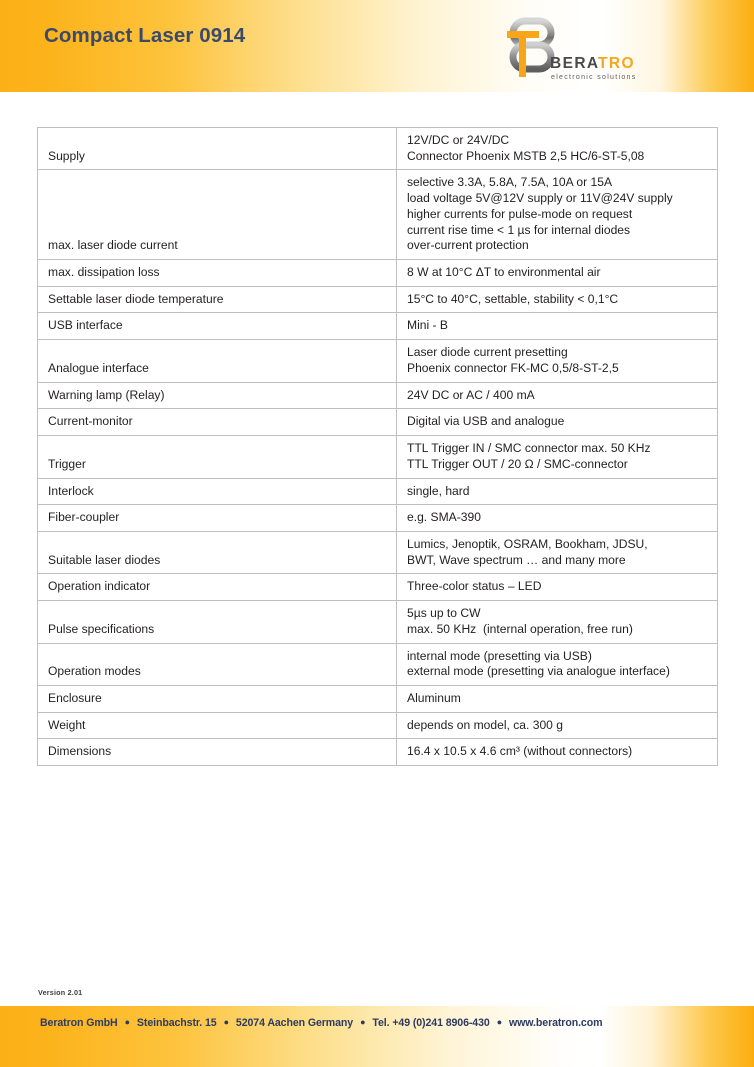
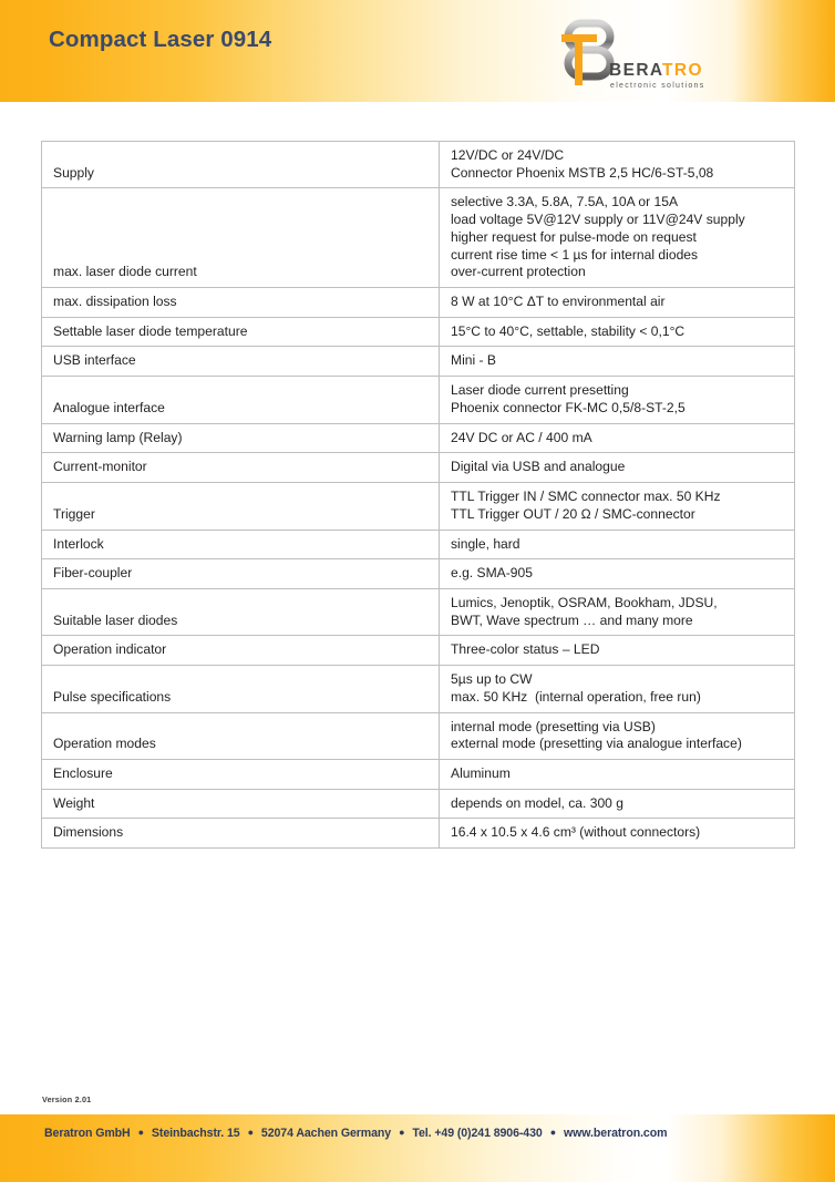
  Compact Laser 0914
  BERA
  TRO
  Supply	12V/DC or 24V/DCConnector Phoenix MSTB 2,5 HC/6-ST-5,08
- max. laser diode current	selective 3.3A, 5.8A, 7.5A, 10A or 15Aload voltage 5V@12V supply or 11V@24V supplyhigher currents for pulse-mode on requestcurrent rise time < 1 µs for internal diodesover-current protection
+ max. laser diode current	selective 3.3A, 5.8A, 7.5A, 10A or 15Aload voltage 5V@12V supply or 11V@24V supplyhigher request for pulse-mode on requestcurrent rise time < 1 µs for internal diodesover-current protection
  max. dissipation loss	8 W at 10°C ΔT to environmental air
  Settable laser diode temperature	15°C to 40°C, settable, stability < 0,1°C
  USB interface	Mini - B
  Analogue interface	Laser diode current presettingPhoenix connector FK-MC 0,5/8-ST-2,5
  Warning lamp (Relay)	24V DC or AC / 400 mA
  Current-monitor	Digital via USB and analogue
  Trigger	TTL Trigger IN / SMC connector max. 50 KHzTTL Trigger OUT / 20 Ω / SMC-connector
  Interlock	single, hard
- Fiber-coupler	e.g. SMA-390
+ Fiber-coupler	e.g. SMA-905
  Suitable laser diodes	Lumics, Jenoptik, OSRAM, Bookham, JDSU,BWT, Wave spectrum … and many more
  Operation indicator	Three-color status – LED
  Pulse specifications	5µs up to CWmax. 50 KHz (internal operation, free run)
  Operation modes	internal mode (presetting via USB)external mode (presetting via analogue interface)
  Enclosure	Aluminum
  Weight	depends on model, ca. 300 g
  Dimensions	16.4 x 10.5 x 4.6 cm³ (without connectors)
  Version 2.01
  Beratron GmbH ● Steinbachstr. 15 ● 52074 Aachen Germany ● Tel. +49 (0)241 8906-430 ● www.beratron.com
